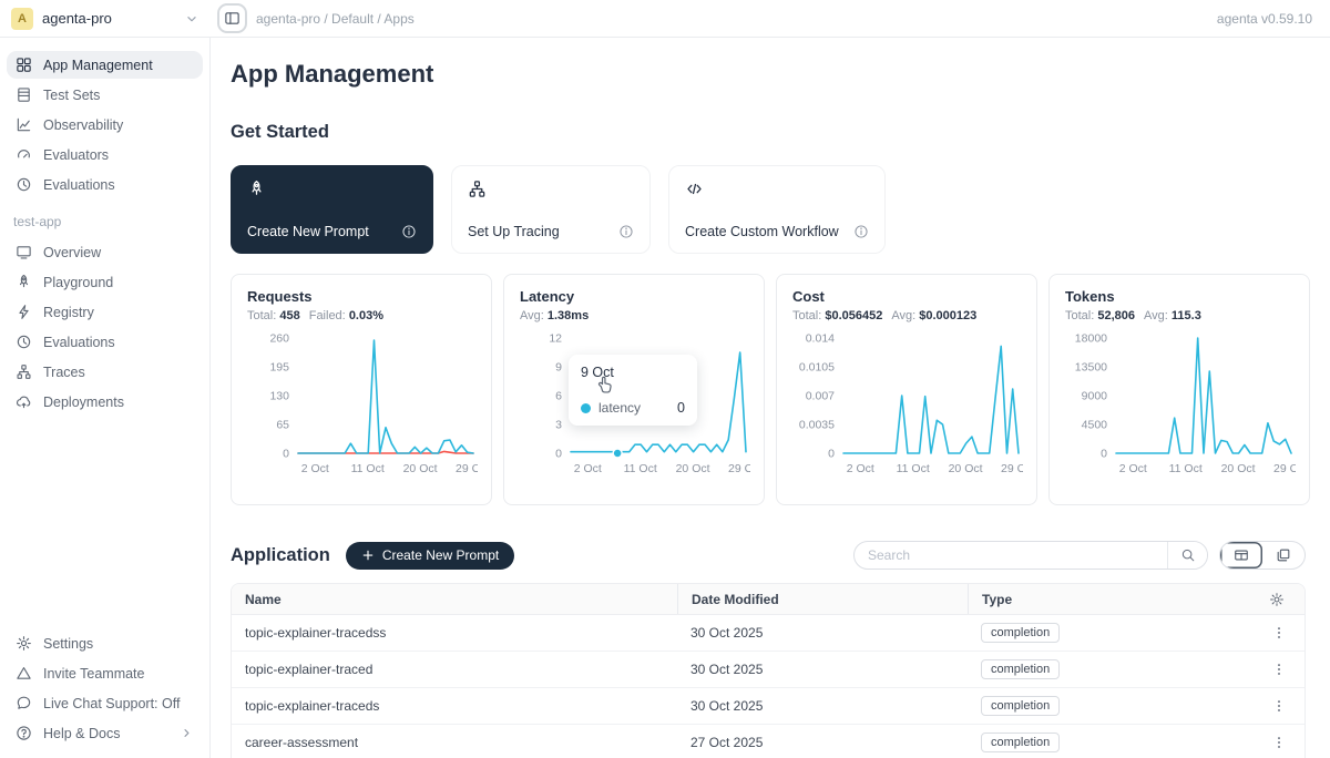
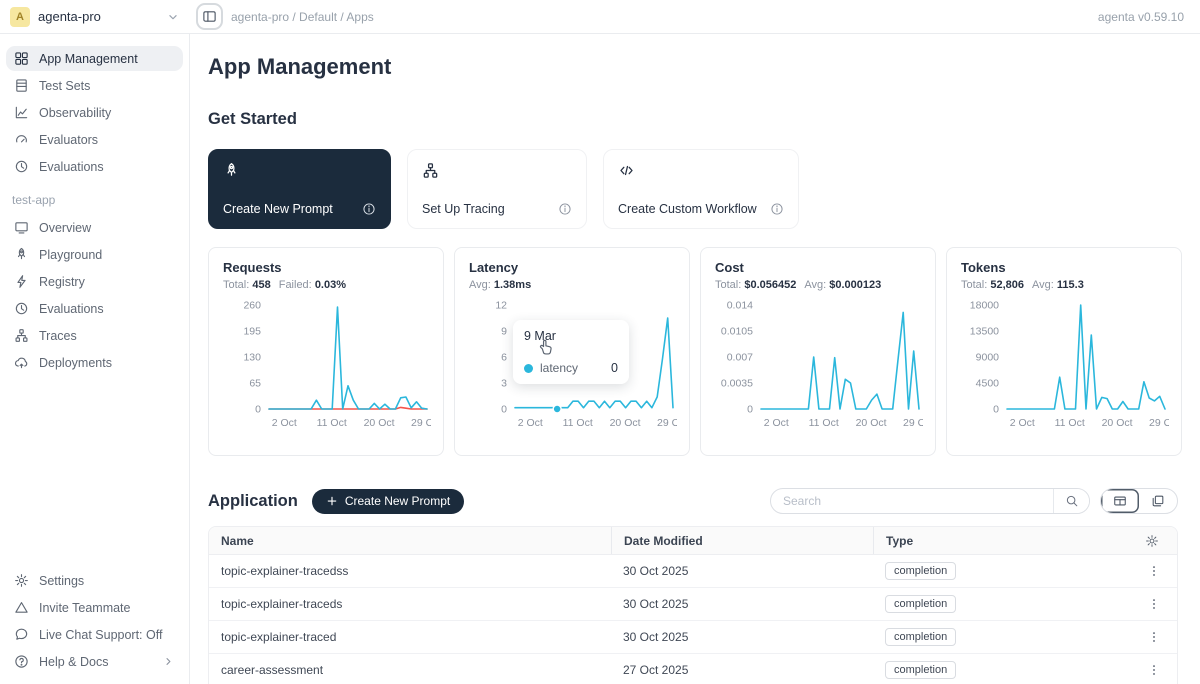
  A
  agenta-pro
  agenta-pro / Default / Apps
  agenta v0.59.10
  App Management
  Test Sets
  Observability
  Evaluators
  Evaluations
  test-app
  Overview
  Playground
  Registry
  Evaluations
  Traces
  Deployments
  Settings
  Invite Teammate
  Live Chat Support: Off
  Help & Docs
  App Management
  Get Started
  Create New Prompt
  Set Up Tracing
  Create Custom Workflow
  Requests
  Total: 458 Failed: 0.03%
  0
  65
  130
  195
  260
  2 Oct
  11 Oct
  20 Oct
  Latency
  Avg: 1.38ms
  0
  3
  6
  9
  12
  2 Oct
  11 Oct
  20 Oct
- 9 Oct
+ 9 Mar
  latency
  0
  Cost
  Total: $0.056452 Avg: $0.000123
  0
  0.0035
  0.007
  0.0105
  0.014
  2 Oct
  11 Oct
  20 Oct
  Tokens
  Total: 52,806 Avg: 115.3
  0
  4500
  9000
  13500
  18000
  2 Oct
  11 Oct
  20 Oct
  Application
  Create New Prompt
  Search
  Name
  Date Modified
  Type
  topic-explainer-tracedss
  30 Oct 2025
  completion
- topic-explainer-traced
+ topic-explainer-traceds
  30 Oct 2025
  completion
- topic-explainer-traceds
+ topic-explainer-traced
  30 Oct 2025
  completion
  career-assessment
  27 Oct 2025
  completion
